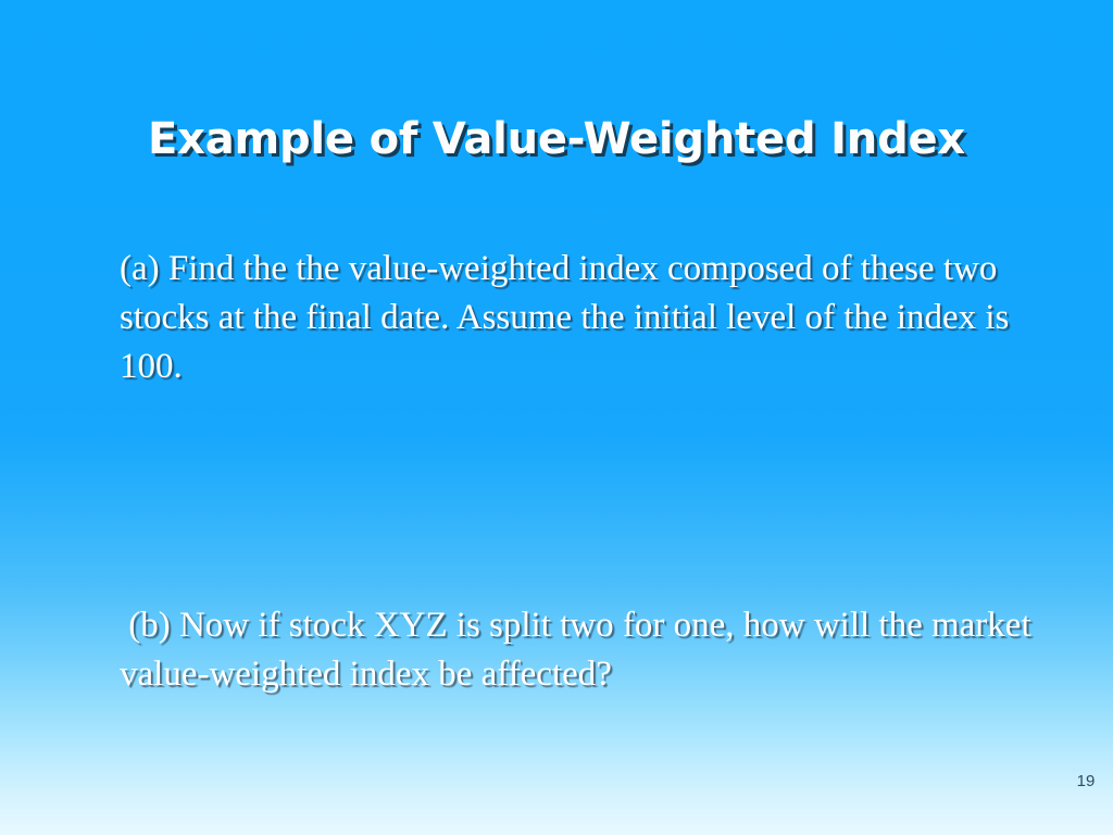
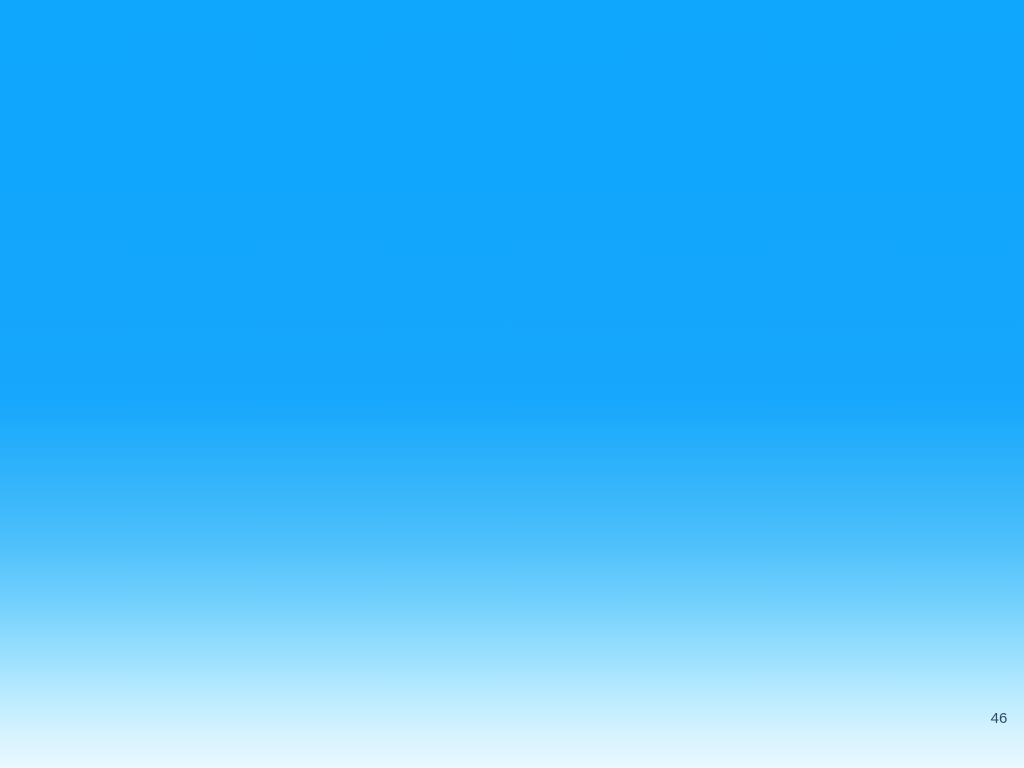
- Example of Value-Weighted Index
- (a) Find the the value-weighted index composed of these two stocks at the final date. Assume the initial level of the index is 100.
- (b) Now if stock XYZ is split two for one, how will the market value-weighted index be affected?
- 19
+ 46
